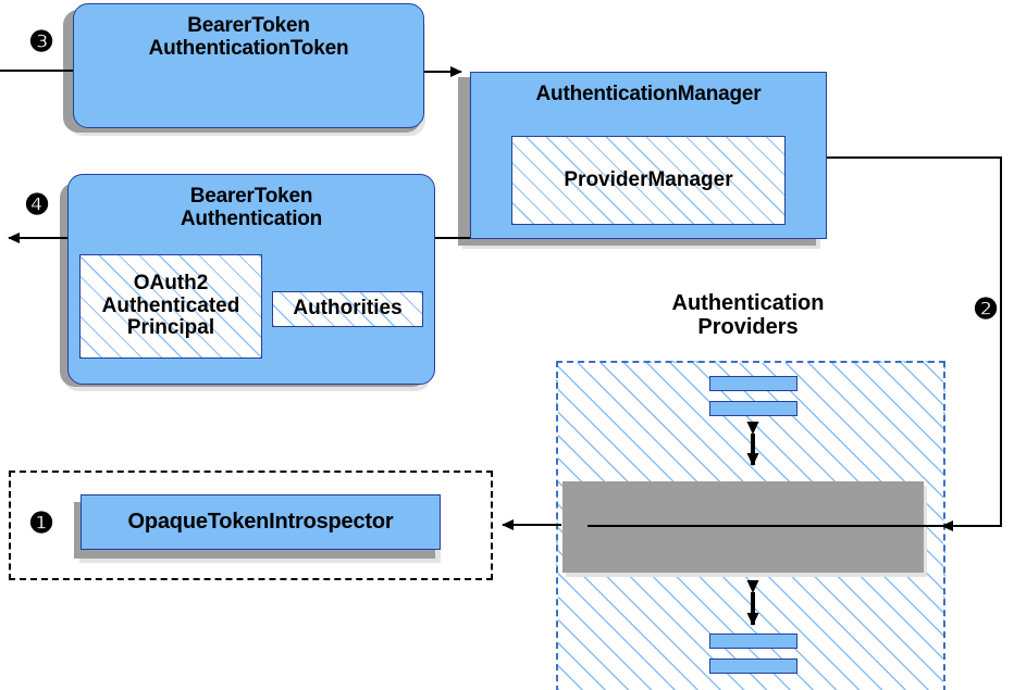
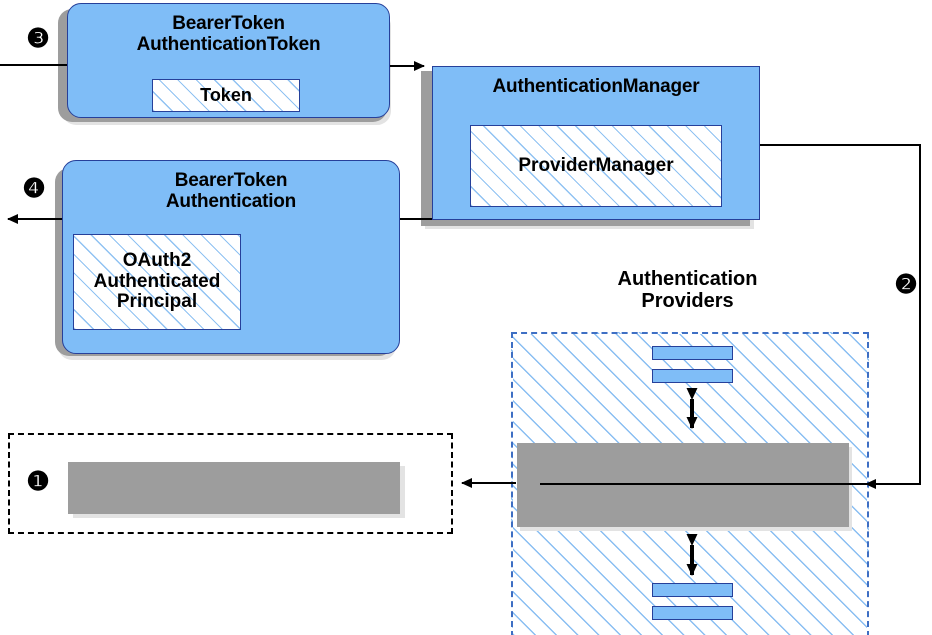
  BearerToken
  AuthenticationToken
+ Token
  AuthenticationManager
  ProviderManager
  BearerToken
  Authentication
  OAuth2
  Authenticated
  Principal
- Authorities
- OpaqueTokenIntrospector
  Authentication
  Providers
  ❸
  ❷
  ❶
  ❹
